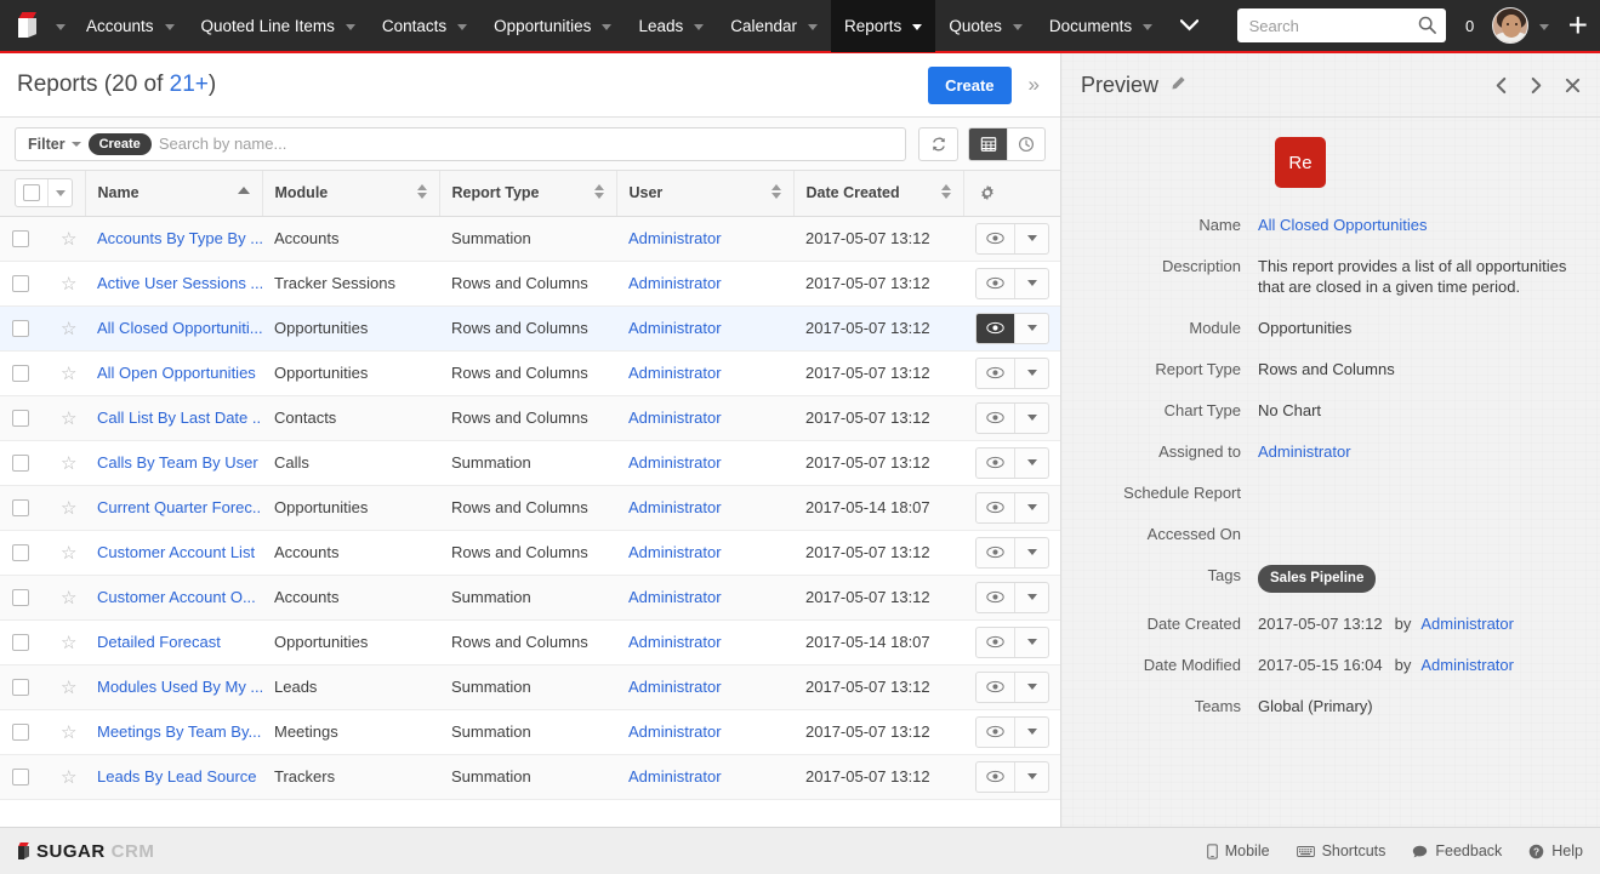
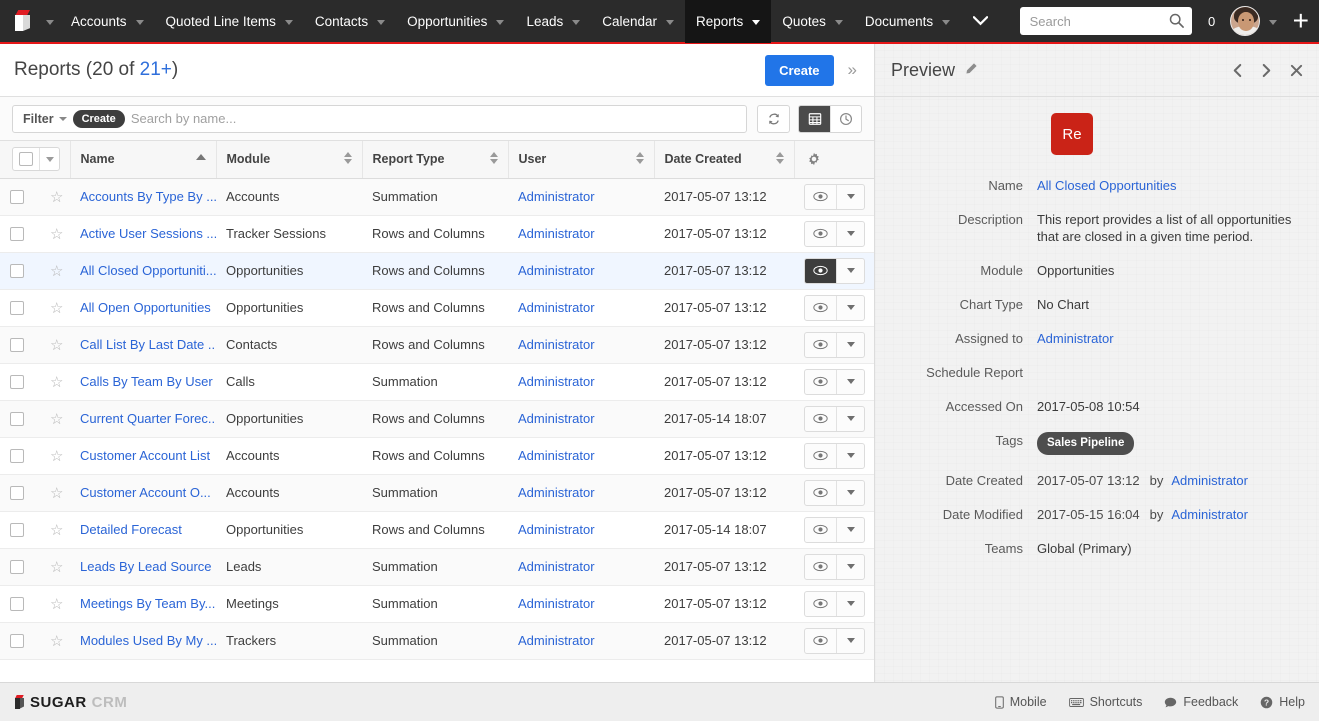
  Accounts
  Quoted Line Items
  Contacts
  Opportunities
  Leads
  Calendar
  Reports
  Quotes
  Documents
  Search
  0
  +
  Reports (20 of 21+)
  Create
  »
  Filter
  Create
  Search by name...
  	Name	Module	Report Type	User	Date Created
  	☆	Accounts By Type By ...	Accounts	Summation	Administrator	2017-05-07 13:12
  	☆	Active User Sessions ...	Tracker Sessions	Rows and Columns	Administrator	2017-05-07 13:12
  	☆	All Closed Opportuniti...	Opportunities	Rows and Columns	Administrator	2017-05-07 13:12
  	☆	All Open Opportunities	Opportunities	Rows and Columns	Administrator	2017-05-07 13:12
  	☆	Call List By Last Date ..	Contacts	Rows and Columns	Administrator	2017-05-07 13:12
  	☆	Calls By Team By User	Calls	Summation	Administrator	2017-05-07 13:12
  	☆	Current Quarter Forec..	Opportunities	Rows and Columns	Administrator	2017-05-14 18:07
  	☆	Customer Account List	Accounts	Rows and Columns	Administrator	2017-05-07 13:12
  	☆	Customer Account O...	Accounts	Summation	Administrator	2017-05-07 13:12
  	☆	Detailed Forecast	Opportunities	Rows and Columns	Administrator	2017-05-14 18:07
- 	☆	Modules Used By My ...	Leads	Summation	Administrator	2017-05-07 13:12
+ 	☆	Leads By Lead Source	Leads	Summation	Administrator	2017-05-07 13:12
  	☆	Meetings By Team By...	Meetings	Summation	Administrator	2017-05-07 13:12
- 	☆	Leads By Lead Source	Trackers	Summation	Administrator	2017-05-07 13:12
+ 	☆	Modules Used By My ...	Trackers	Summation	Administrator	2017-05-07 13:12
  Preview
  Re
  Name
  All Closed Opportunities
  Description
  This report provides a list of all opportunities that are closed in a given time period.
  Module
  Opportunities
- Report Type
- Rows and Columns
  Chart Type
  No Chart
  Assigned to
  Administrator
  Schedule Report
  Accessed On
+ 2017-05-08 10:54
  Tags
  Sales Pipeline
  Date Created
  2017-05-07 13:12 by Administrator
  Date Modified
  2017-05-15 16:04 by Administrator
  Teams
  Global (Primary)
  SUGAR
  CRM
  Mobile
  Shortcuts
  Feedback
  ?
  Help
